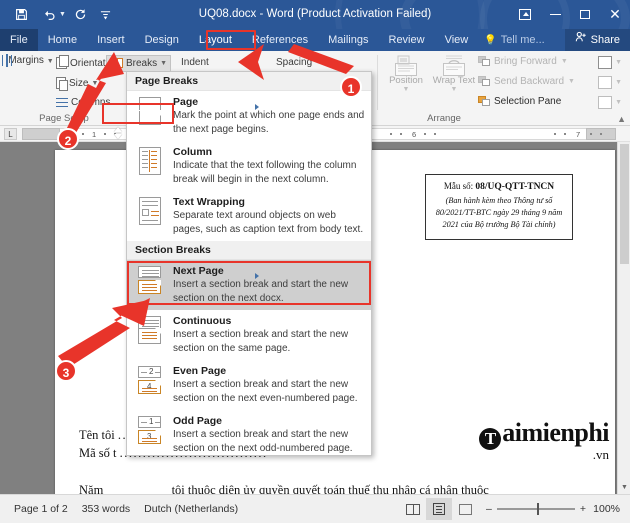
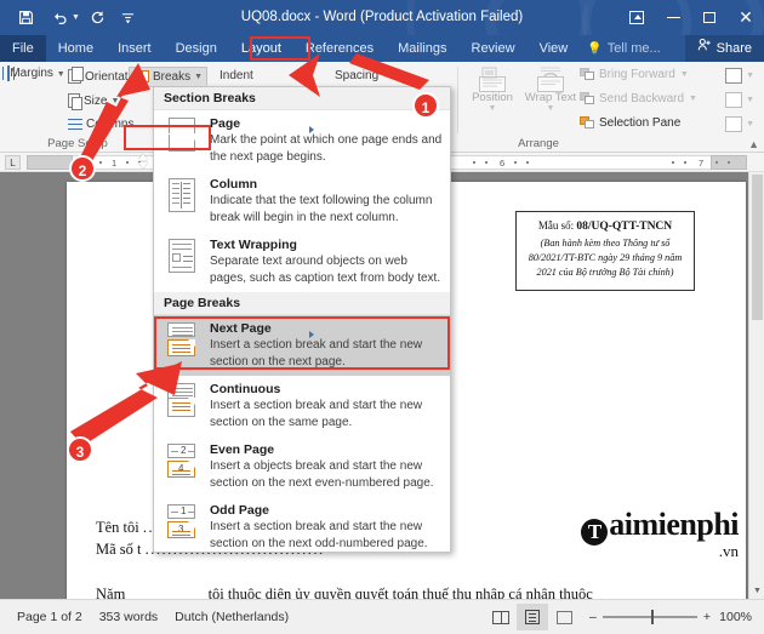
  UQ08.docx - Word (Product Activation Failed)
  ✕
  File
  Home
  Insert
  Design
  Layout
  References
  Mailings
  Review
  View
  💡
  Tell me...
  Share
  Margins
  Orientat
  Size
  Breaks
  Indent
  Spacing
  Position
  Wrap Text
  Bring Forward
  Send Backward
  Selection Pane
  Arrange
  ▲
  L
  1
  6
  7
  Mẫu số: 08/UQ-QTT-TNCN
  (Ban hành kèm theo Thông tư số
  80/2021/TT-BTC ngày 29 tháng 9 năm
  2021 của Bộ trưởng Bộ Tài chính)
  Năm tôi thuộc diện ủy quyền quyết toán thuế thu nhập cá nhân thuộc
  T aimienphi
  .vn
- Page Breaks
+ Section Breaks
  Page
  Mark the point at which one page ends and the next page begins.
  Column
  Indicate that the text following the column break will begin in the next column.
  Text Wrapping
  Separate text around objects on web pages, such as caption text from body text.
- Section Breaks
+ Page Breaks
  Next Page
- Insert a section break and start the new section on the next docx.
+ Insert a section break and start the new section on the next page.
  Continuous
  Insert a section break and start the new section on the same page.
  2
  4
  Even Page
- Insert a section break and start the new section on the next even-numbered page.
+ Insert a objects break and start the new section on the next even-numbered page.
  1
  3
  Odd Page
  Insert a section break and start the new section on the next odd-numbered page.
  1
  2
  3
  Page 1 of 2
  353 words
  Dutch (Netherlands)
  –
  +
  100%
